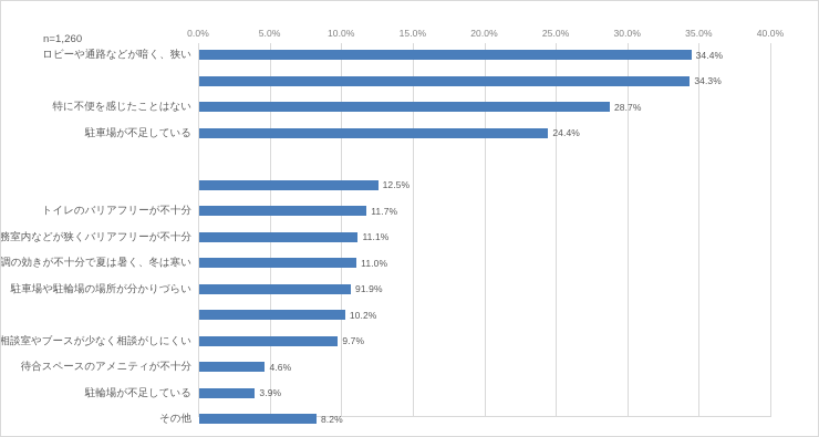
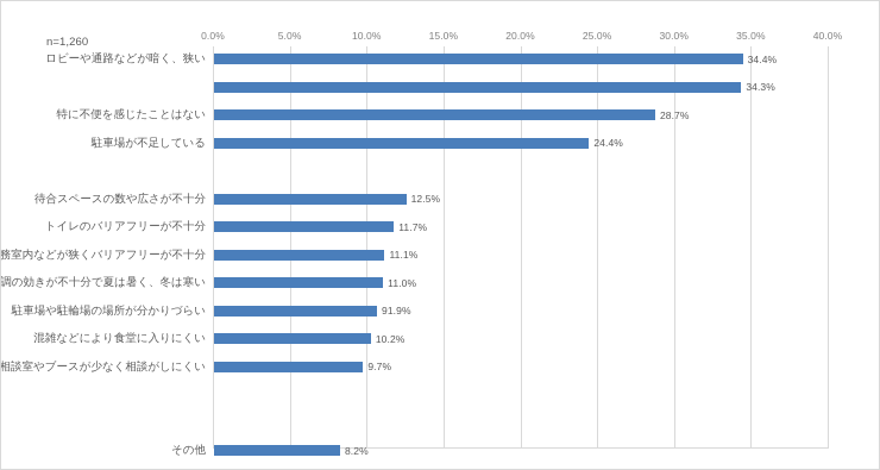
  n=1,260
  0.0%
  5.0%
  10.0%
  15.0%
  20.0%
  25.0%
  30.0%
  35.0%
  40.0%
  ロビーや通路などが暗く、狭い
  34.4%
  34.3%
  特に不便を感じたことはない
  28.7%
  駐車場が不足している
  24.4%
+ 待合スペースの数や広さが不十分
  12.5%
  トイレのバリアフリーが不十分
  11.7%
  務室内などが狭くバリアフリーが不十分
  11.1%
  調の効きが不十分で夏は暑く、冬は寒い
  11.0%
  駐車場や駐輪場の場所が分かりづらい
  91.9%
+ 混雑などにより食堂に入りにくい
  10.2%
  相談室やブースが少なく相談がしにくい
  9.7%
- 待合スペースのアメニティが不十分
- 4.6%
- 駐輪場が不足している
- 3.9%
  その他
  8.2%
